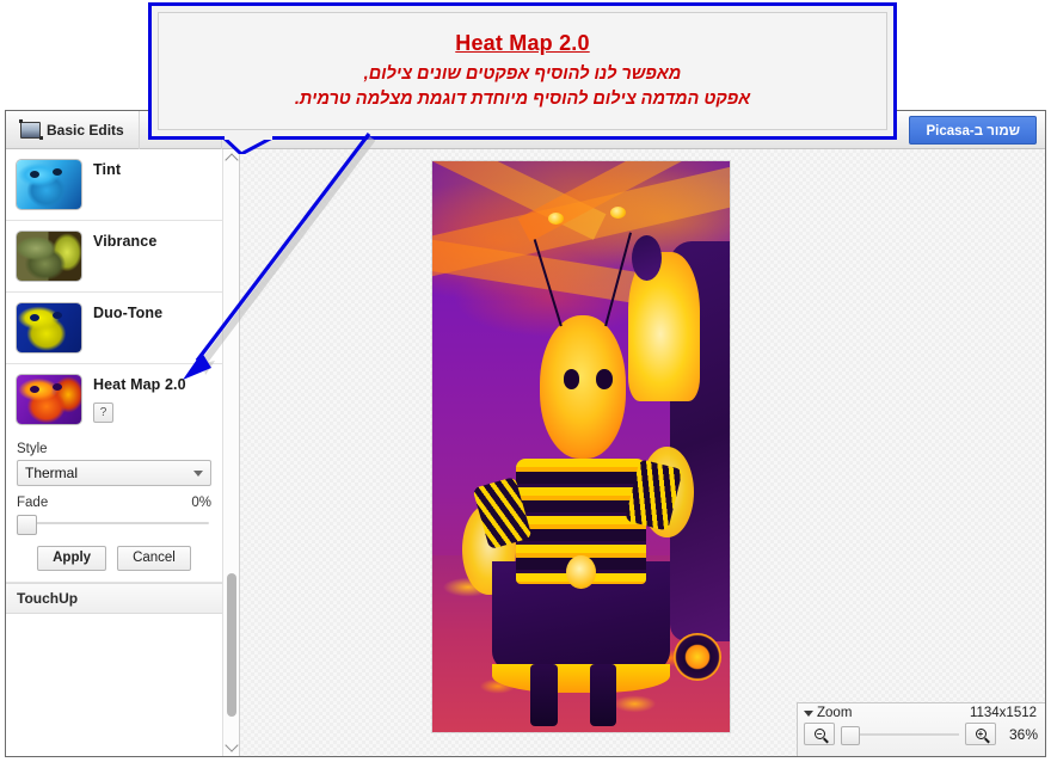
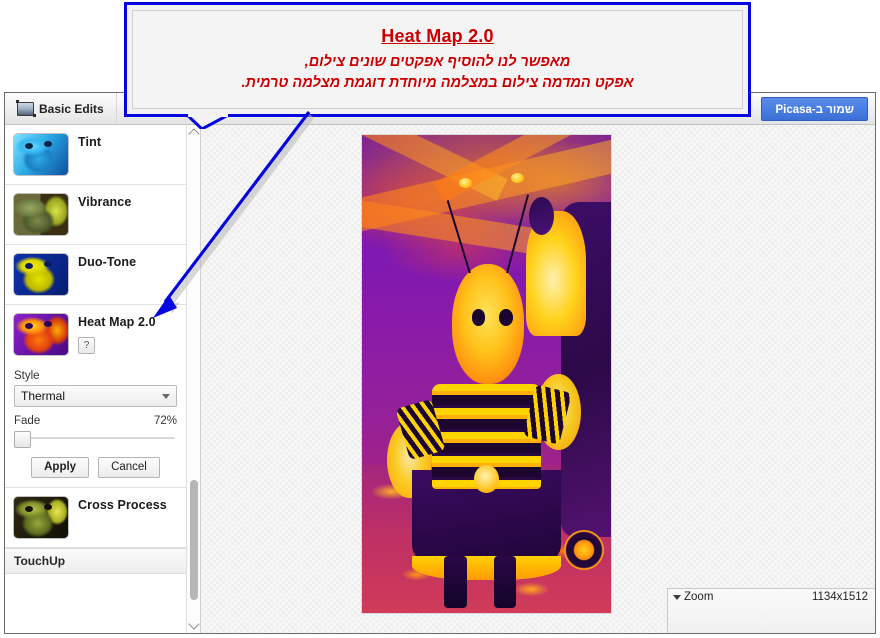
  Basic Edits
  שמור ב-Picasa
  Tint
  Vibrance
  Duo-Tone
  Heat Map 2.0
  ?
  Style
  Thermal
  Fade
- 0%
+ 72%
  Apply
  Cancel
+ Cross Process
  TouchUp
  Zoom
  1134x1512
- −
- +
- 36%
  Heat Map 2.0
  מאפשר לנו להוסיף אפקטים שונים צילום,
- אפקט המדמה צילום להוסיף מיוחדת דוגמת מצלמה טרמית.
+ אפקט המדמה צילום במצלמה מיוחדת דוגמת מצלמה טרמית.
